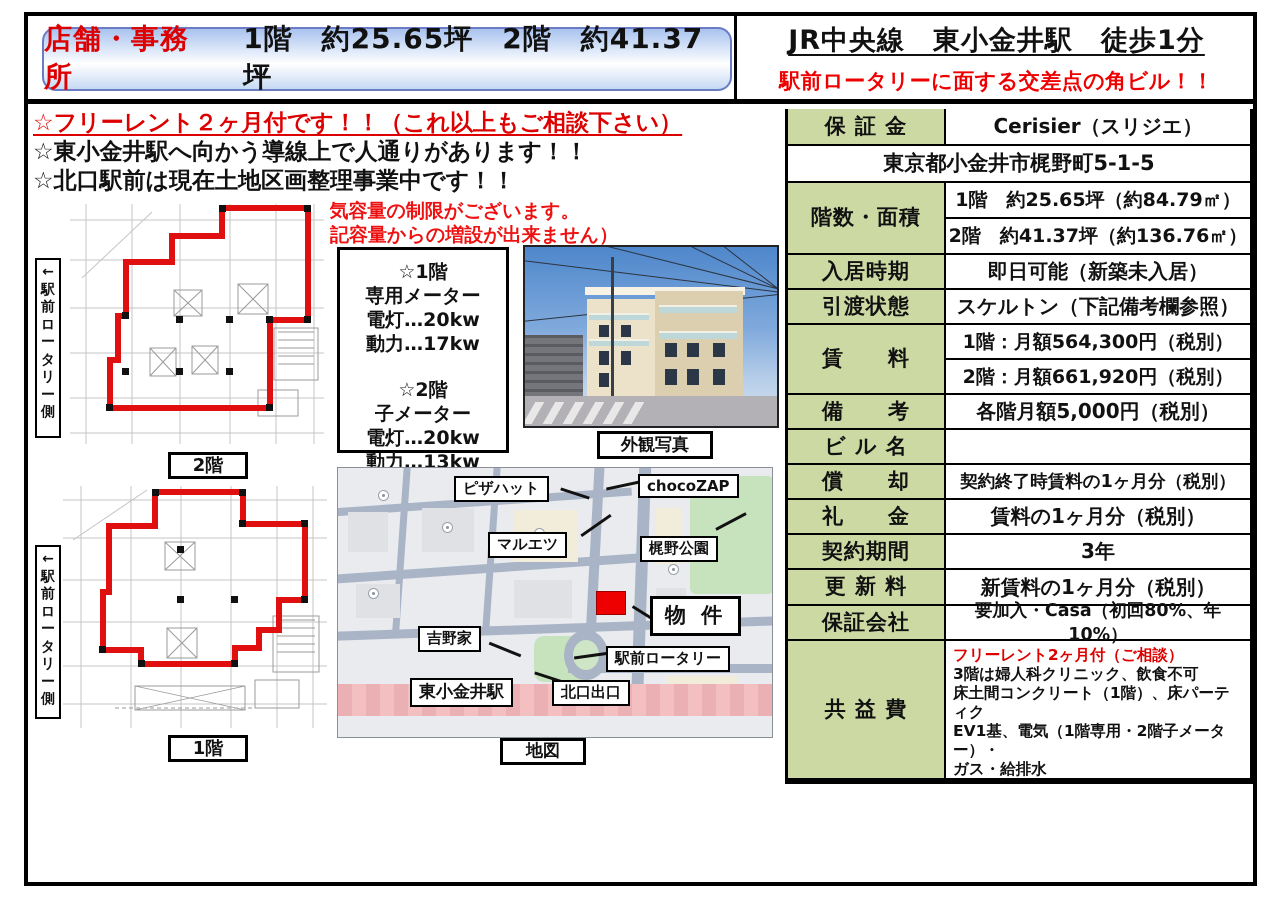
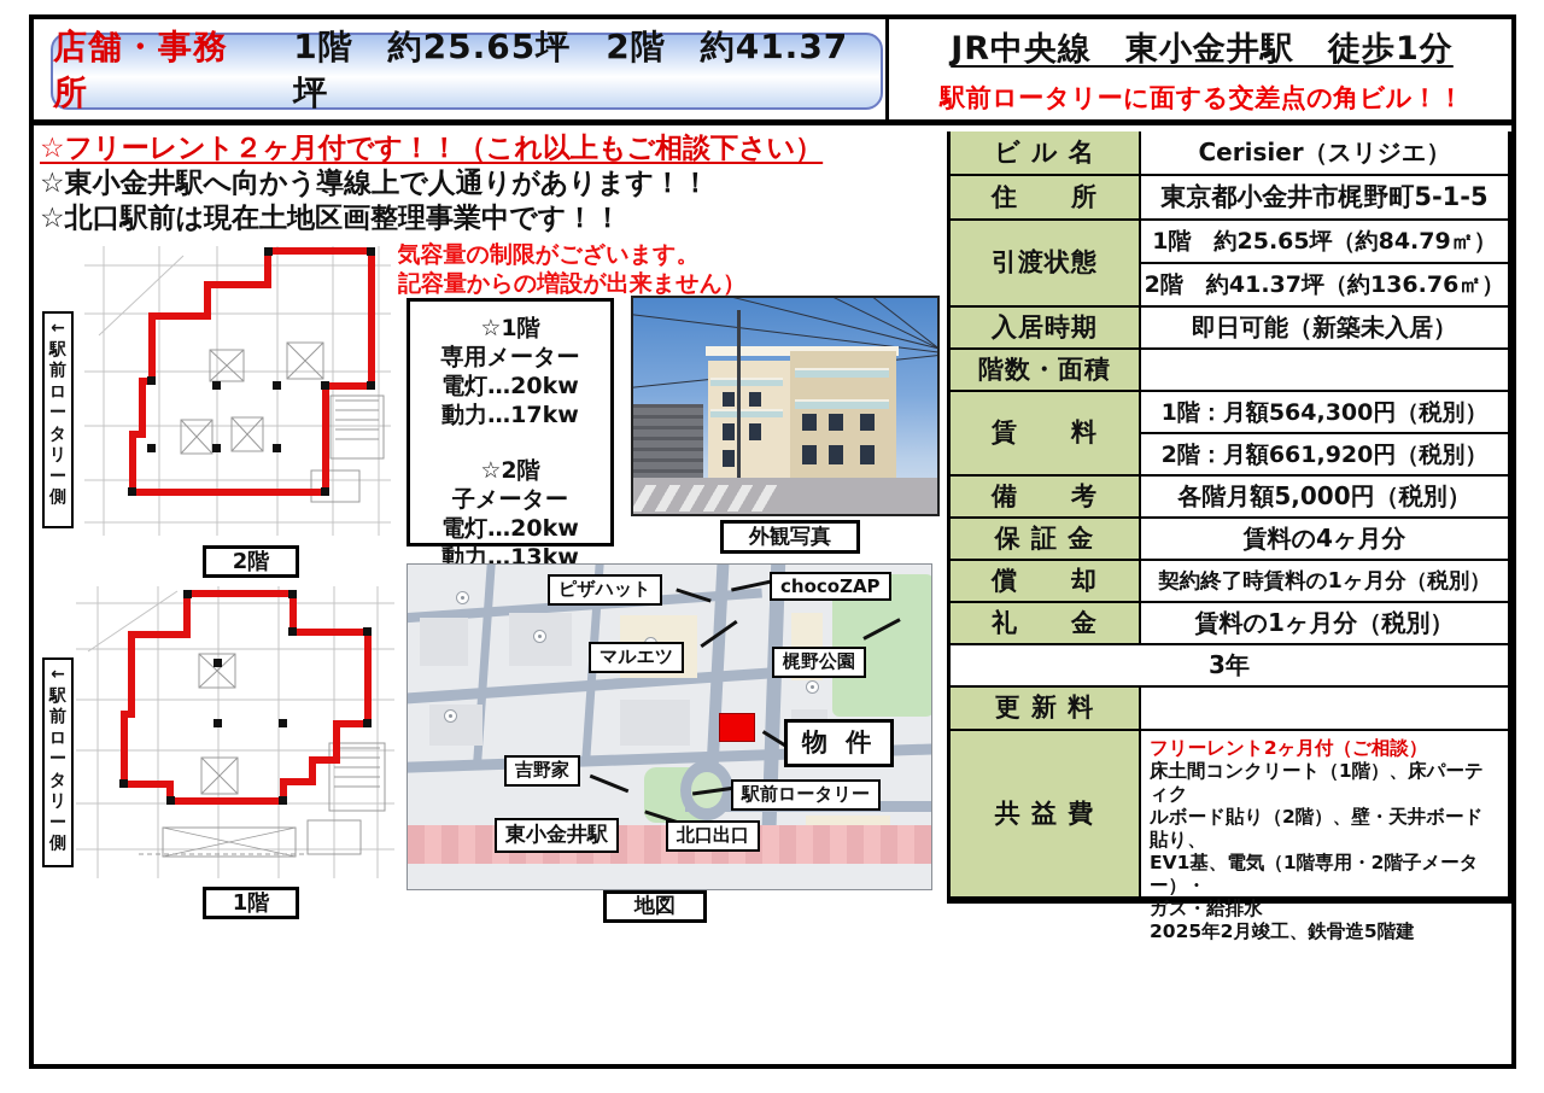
  店舗・事務所
  1階 約25.65坪 2階 約41.37坪
  JR中央線 東小金井駅 徒歩1分
  駅前ロータリーに面する交差点の角ビル！！
  ☆フリーレント２ヶ月付です！！（これ以上もご相談下さい）
  ☆東小金井駅へ向かう導線上で人通りがあります！！
  ☆北口駅前は現在土地区画整理事業中です！！
  気容量の制限がございます。
  記容量からの増設が出来ません）
  2階
  ←駅前ロータリー側
  1階
  ←駅前ロータリー側
  ☆1階
  専用メーター
  電灯…20kw
  動力…17kw
  ☆2階
  子メーター
  電灯…20kw
  動力…13kw
  外観写真
  ピザハット
  chocoZAP
  マルエツ
  梶野公園
  吉野家
  駅前ロータリー
  北口出口
  東小金井駅
  物 件
  地図
- 保 証 金
+ ビ ル 名
  Cerisier（スリジエ）
+ 住 所
  東京都小金井市梶野町5-1-5
- 階数・面積
+ 引渡状態
  1階 約25.65坪（約84.79㎡）
  2階 約41.37坪（約136.76㎡）
  入居時期
  即日可能（新築未入居）
- 引渡状態
+ 階数・面積
- スケルトン（下記備考欄参照）
  賃 料
  1階：月額564,300円（税別）
  2階：月額661,920円（税別）
  備 考
  各階月額5,000円（税別）
- ビ ル 名
+ 保 証 金
+ 賃料の4ヶ月分
  償 却
  契約終了時賃料の1ヶ月分（税別）
  礼 金
  賃料の1ヶ月分（税別）
- 契約期間
  3年
  更 新 料
- 新賃料の1ヶ月分（税別）
- 保証会社
- 要加入・Casa（初回80%、年10%）
  共 益 費
  フリーレント2ヶ月付（ご相談）
- 3階は婦人科クリニック、飲食不可
  床土間コンクリート（1階）、床パーティク
+ ルボード貼り（2階）、壁・天井ボード貼り、
  EV1基、電気（1階専用・2階子メーター）・
  ガス・給排水
+ 2025年2月竣工、鉄骨造5階建
